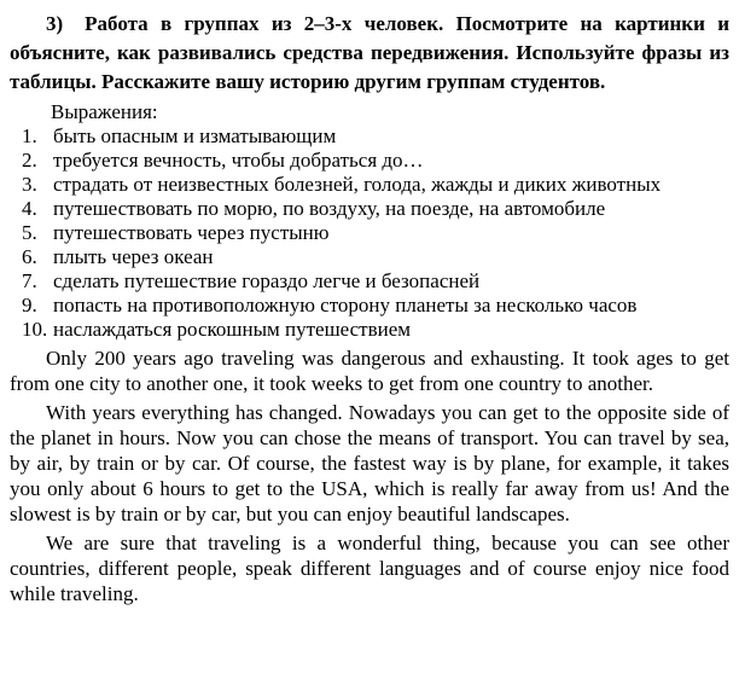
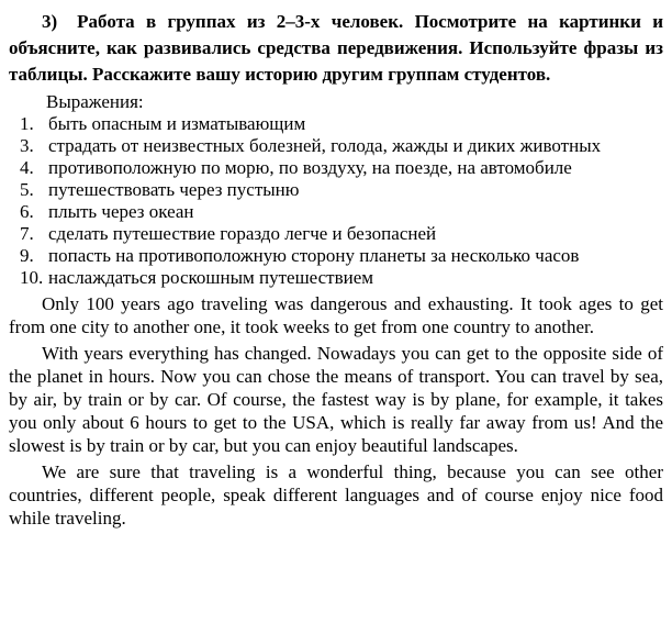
  3) Работа в группах из 2–3-х человек. Посмотрите на картинки и объясните, как развивались средства передвижения. Используйте фразы из таблицы. Расскажите вашу историю другим группам студентов.
  Выражения:
  1.
  быть опасным и изматывающим
- 2.
- требуется вечность, чтобы добраться до…
  3.
  страдать от неизвестных болезней, голода, жажды и диких животных
  4.
- путешествовать по морю, по воздуху, на поезде, на автомобиле
+ противоположную по морю, по воздуху, на поезде, на автомобиле
  5.
  путешествовать через пустыню
  6.
  плыть через океан
  7.
  сделать путешествие гораздо легче и безопасней
  9.
  попасть на противоположную сторону планеты за несколько часов
  10.
  наслаждаться роскошным путешествием
- Only 200 years ago traveling was dangerous and exhausting. It took ages to get from one city to another one, it took weeks to get from one country to another.
+ Only 100 years ago traveling was dangerous and exhausting. It took ages to get from one city to another one, it took weeks to get from one country to another.
  With years everything has changed. Nowadays you can get to the opposite side of the planet in hours. Now you can chose the means of transport. You can travel by sea, by air, by train or by car. Of course, the fastest way is by plane, for example, it takes you only about 6 hours to get to the USA, which is really far away from us! And the slowest is by train or by car, but you can enjoy beautiful landscapes.
  We are sure that traveling is a wonderful thing, because you can see other countries, different people, speak different languages and of course enjoy nice food while traveling.
